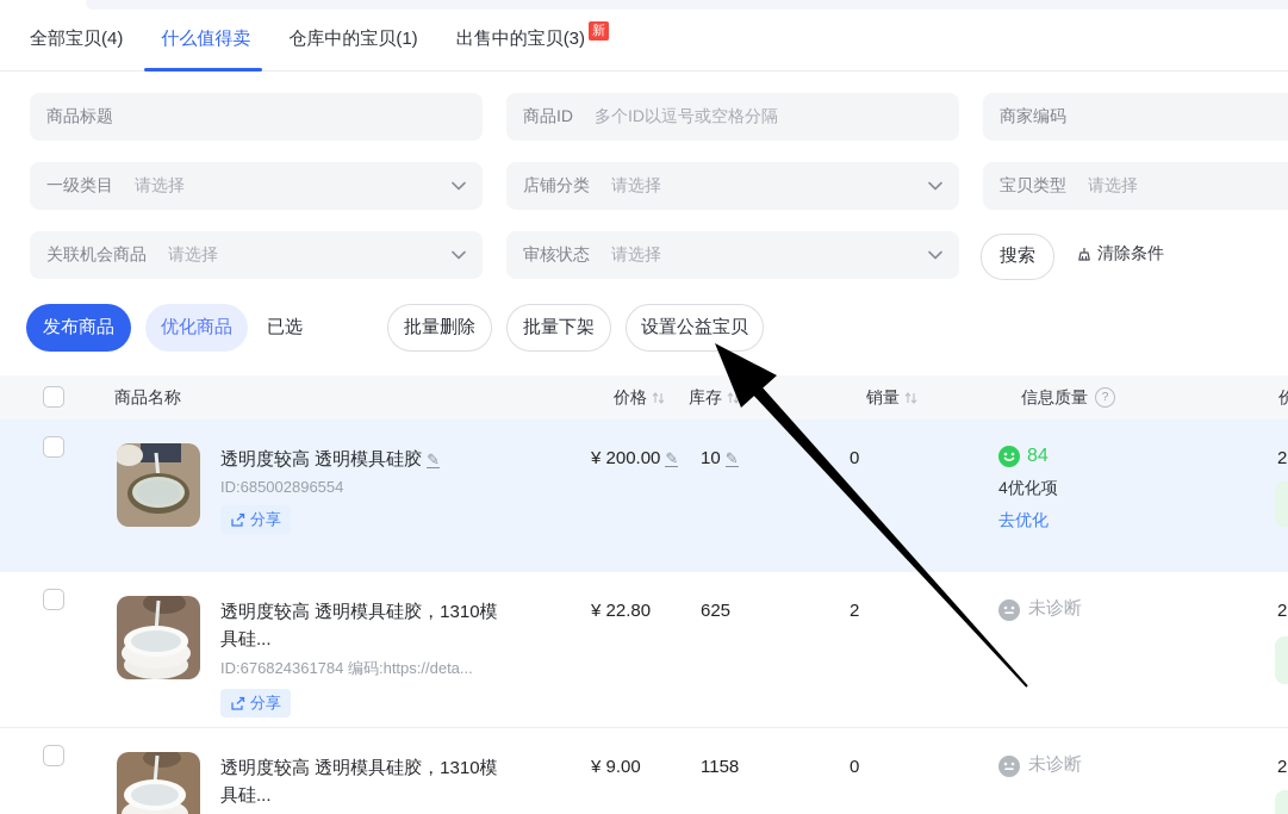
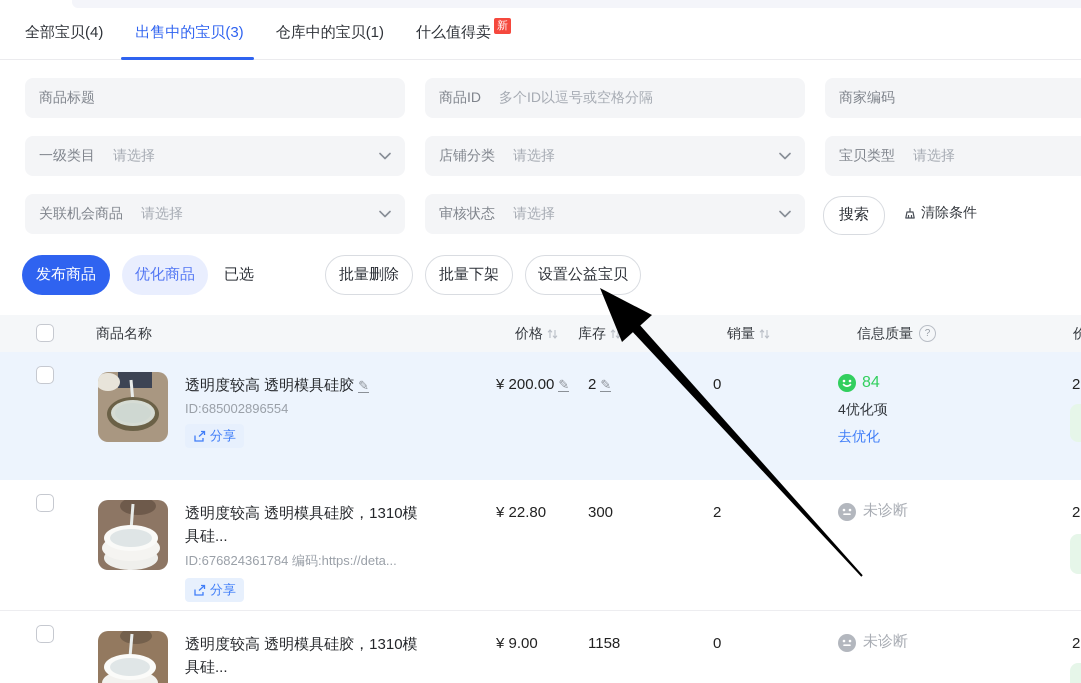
  全部宝贝(4)
- 什么值得卖
+ 出售中的宝贝(3)
  仓库中的宝贝(1)
- 出售中的宝贝(3)
+ 什么值得卖
  新
  商品标题
  商品ID
  多个ID以逗号或空格分隔
  商家编码
  一级类目
  请选择
  店铺分类
  请选择
  宝贝类型
  请选择
  关联机会商品
  请选择
  审核状态
  请选择
  搜索
  清除条件
  发布商品
  优化商品
  已选
  批量删除
  批量下架
  设置公益宝贝
  商品名称
  价格
  库存
  销量
  信息质量
  ?
  价
  透明度较高 透明模具硅胶 ✎
  ID:685002896554
  分享
  ¥ 200.00 ✎
- 10 ✎
+ 2 ✎
  0
  84
  4优化项
  去优化
  2
  透明度较高 透明模具硅胶，1310模具硅...
  ID:676824361784 编码:https://deta...
  分享
  ¥ 22.80
- 625
+ 300
  2
  未诊断
  2
  透明度较高 透明模具硅胶，1310模具硅...
  ¥ 9.00
  1158
  0
  未诊断
  2
